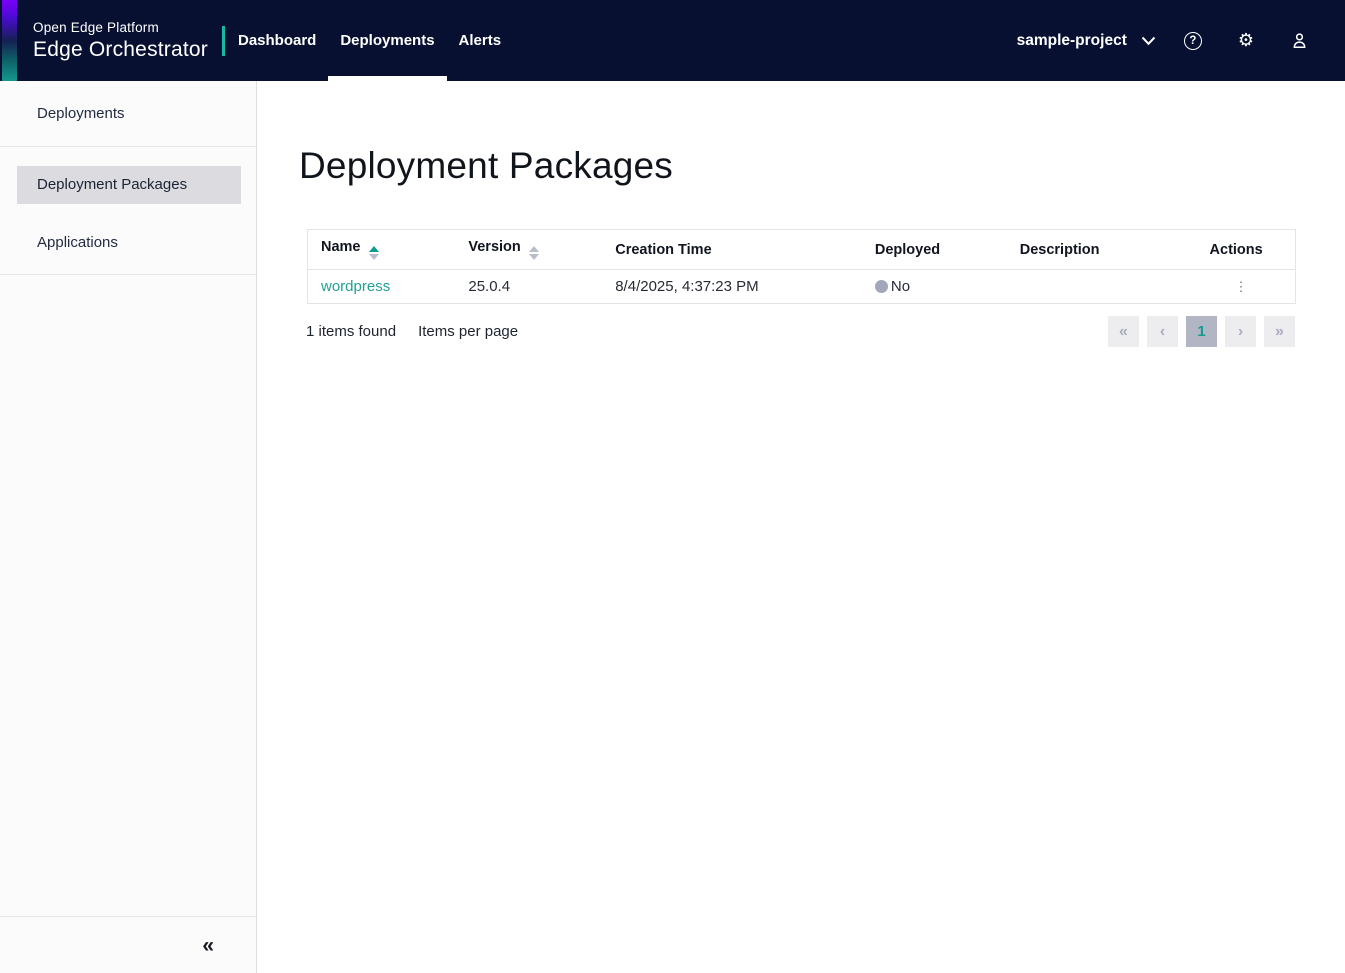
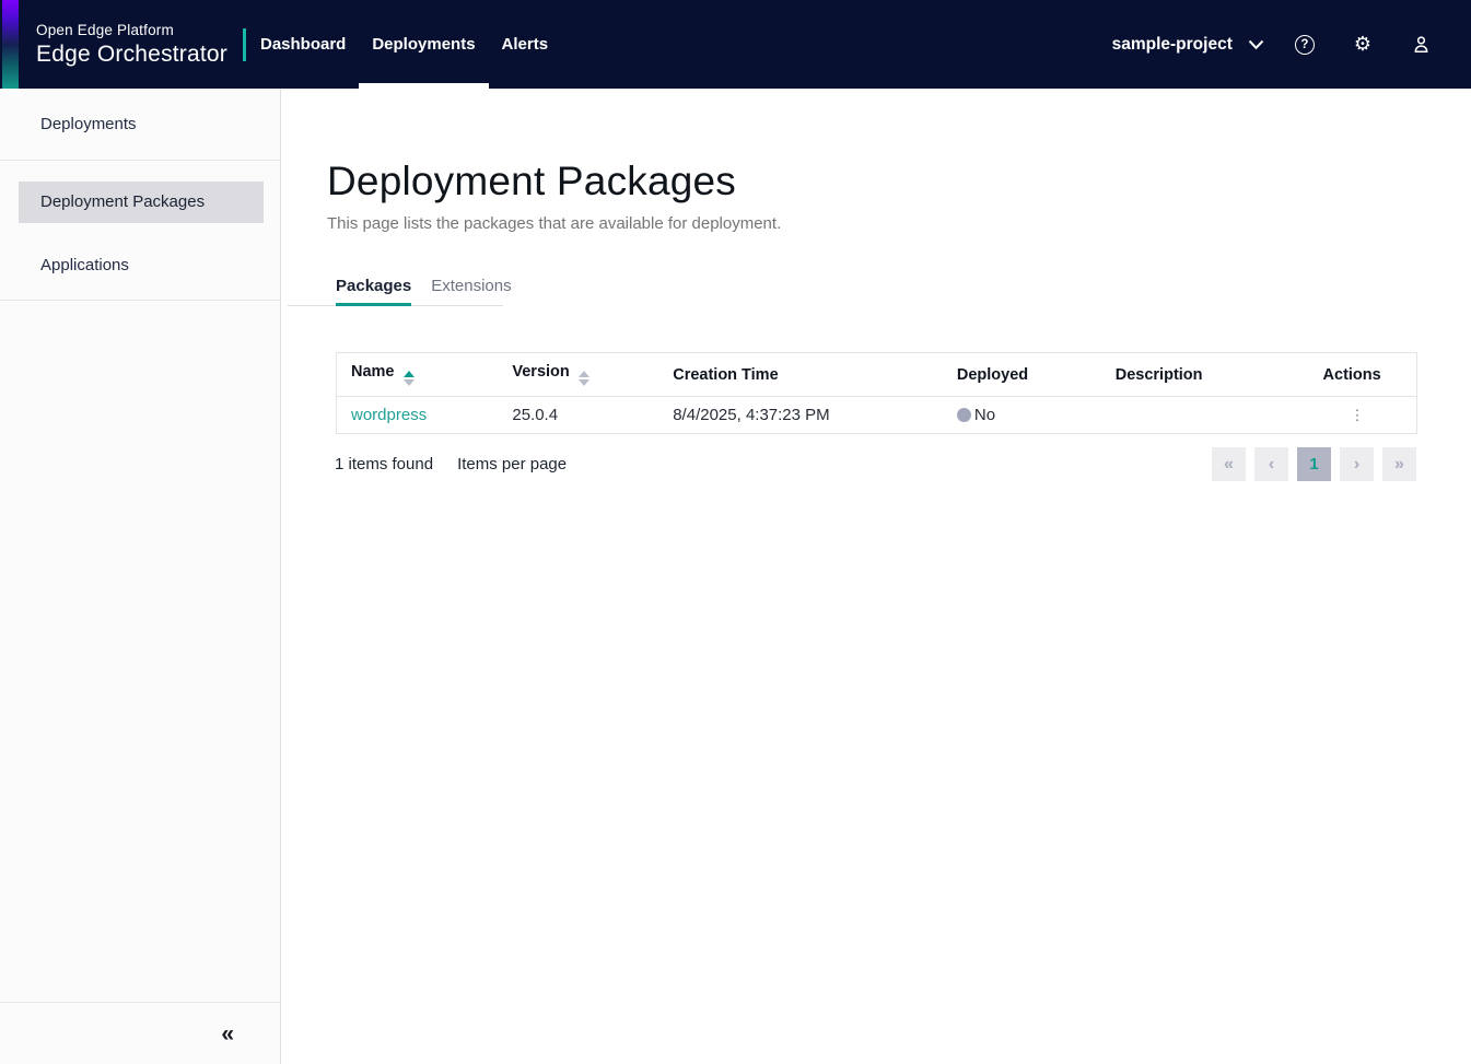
  Open Edge Platform
  Edge Orchestrator
  Dashboard
  Deployments
  Alerts
  sample-project
  ?
  ⚙
  Deployments
  Deployment Packages
  Applications
  «
  Deployment Packages
+ This page lists the packages that are available for deployment.
+ Packages
+ Extensions
  Name	Version	Creation Time	Deployed	Description	Actions
  wordpress	25.0.4	8/4/2025, 4:37:23 PM	No		⋮
  1 items found
  Items per page
  «
  ‹
  1
  ›
  »
